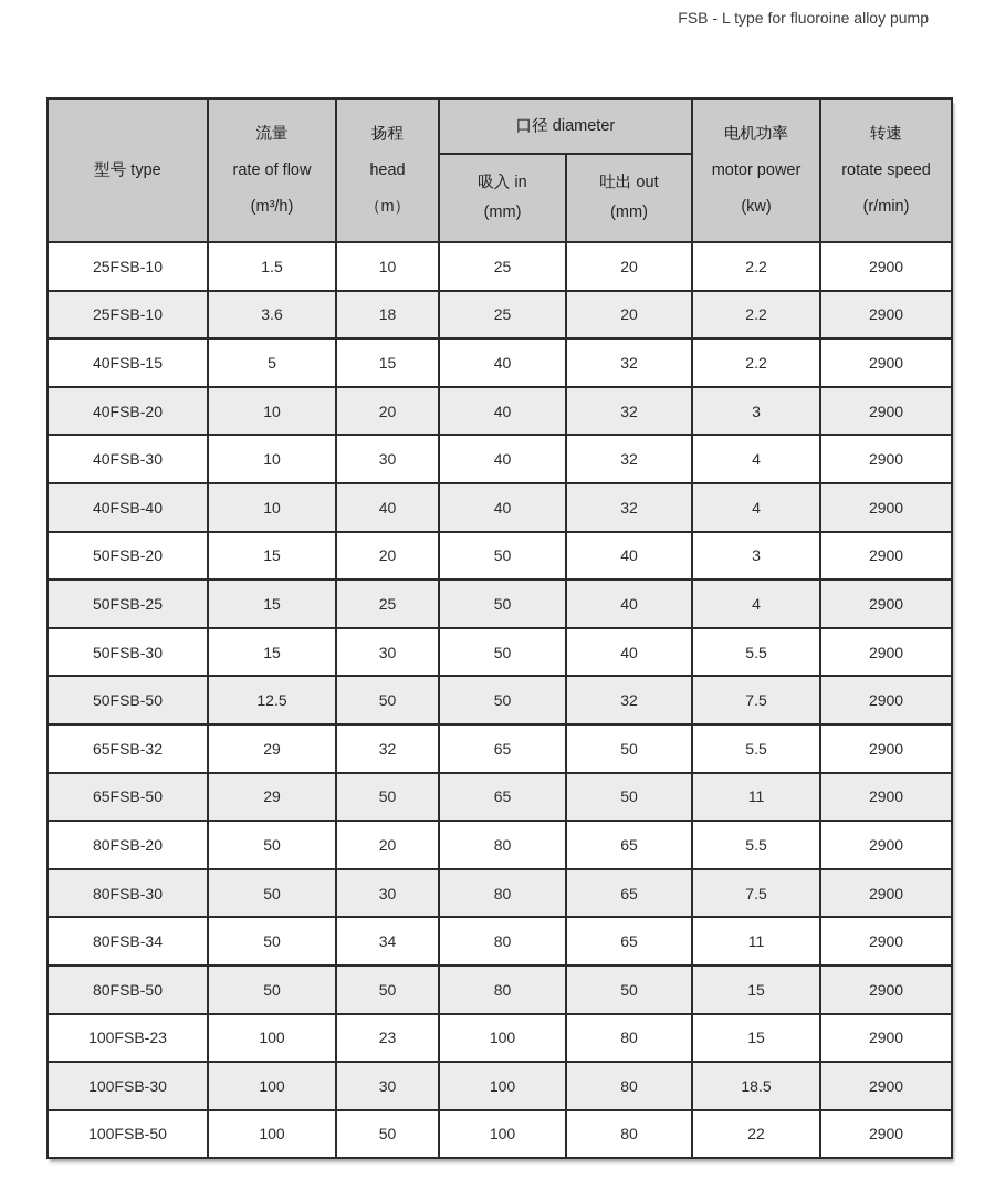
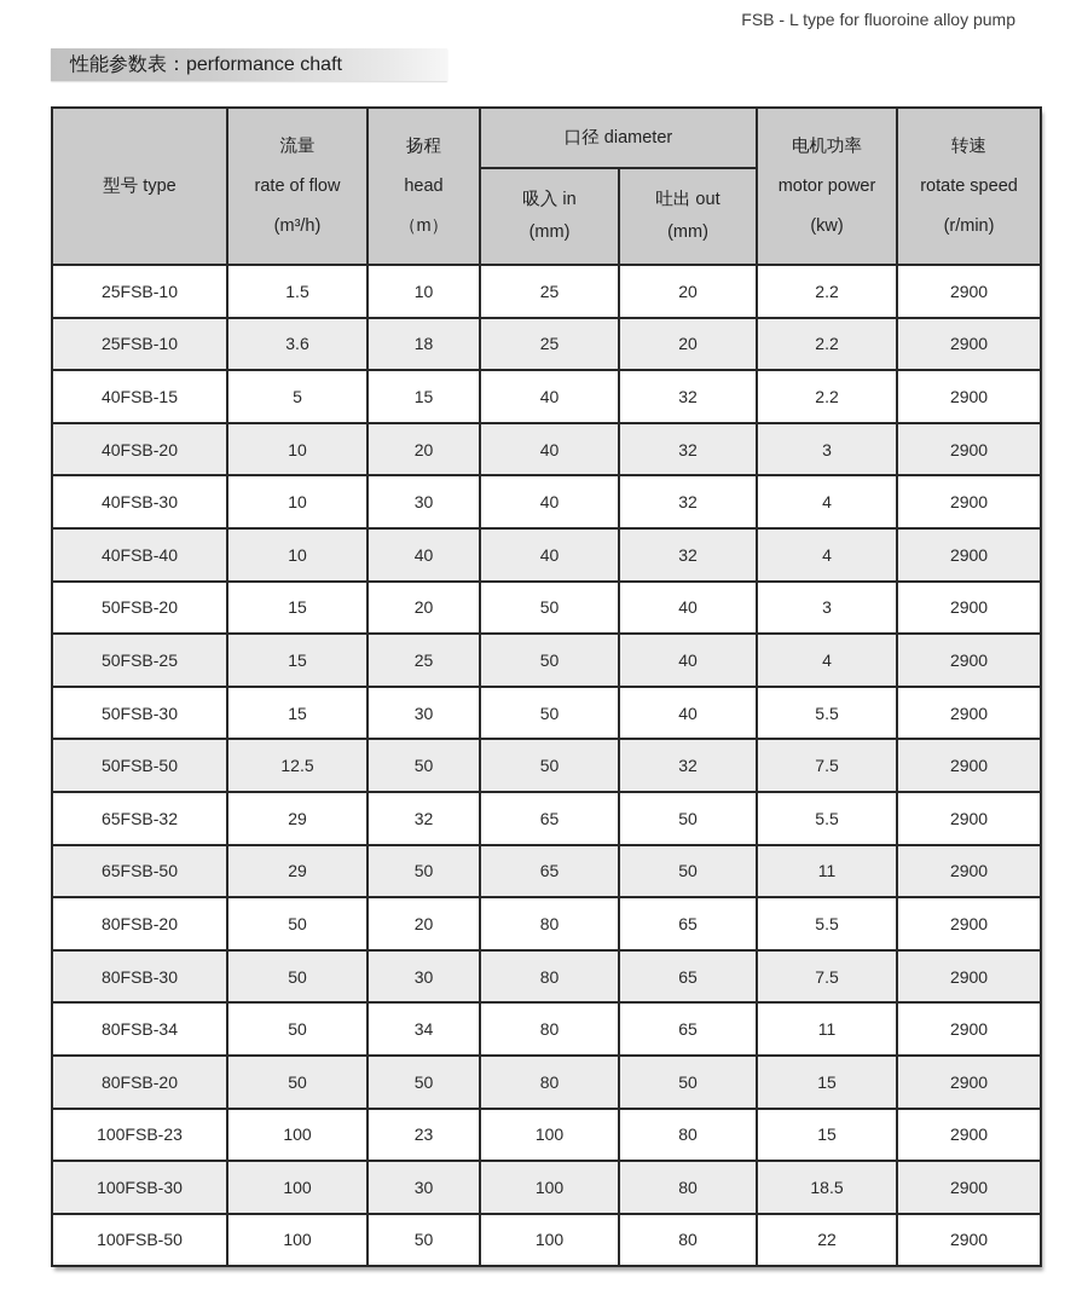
  FSB - L type for fluoroine alloy pump
+ 性能参数表：performance chaft
  型号 type	流量 rate of flow (m³/h)	扬程 head （m）	口径 diameter	电机功率 motor power (kw)	转速 rotate speed (r/min)
  吸入 in (mm)	吐出 out (mm)
  25FSB-10	1.5	10	25	20	2.2	2900
  25FSB-10	3.6	18	25	20	2.2	2900
  40FSB-15	5	15	40	32	2.2	2900
  40FSB-20	10	20	40	32	3	2900
  40FSB-30	10	30	40	32	4	2900
  40FSB-40	10	40	40	32	4	2900
  50FSB-20	15	20	50	40	3	2900
  50FSB-25	15	25	50	40	4	2900
  50FSB-30	15	30	50	40	5.5	2900
  50FSB-50	12.5	50	50	32	7.5	2900
  65FSB-32	29	32	65	50	5.5	2900
  65FSB-50	29	50	65	50	11	2900
  80FSB-20	50	20	80	65	5.5	2900
  80FSB-30	50	30	80	65	7.5	2900
  80FSB-34	50	34	80	65	11	2900
- 80FSB-50	50	50	80	50	15	2900
+ 80FSB-20	50	50	80	50	15	2900
  100FSB-23	100	23	100	80	15	2900
  100FSB-30	100	30	100	80	18.5	2900
  100FSB-50	100	50	100	80	22	2900
